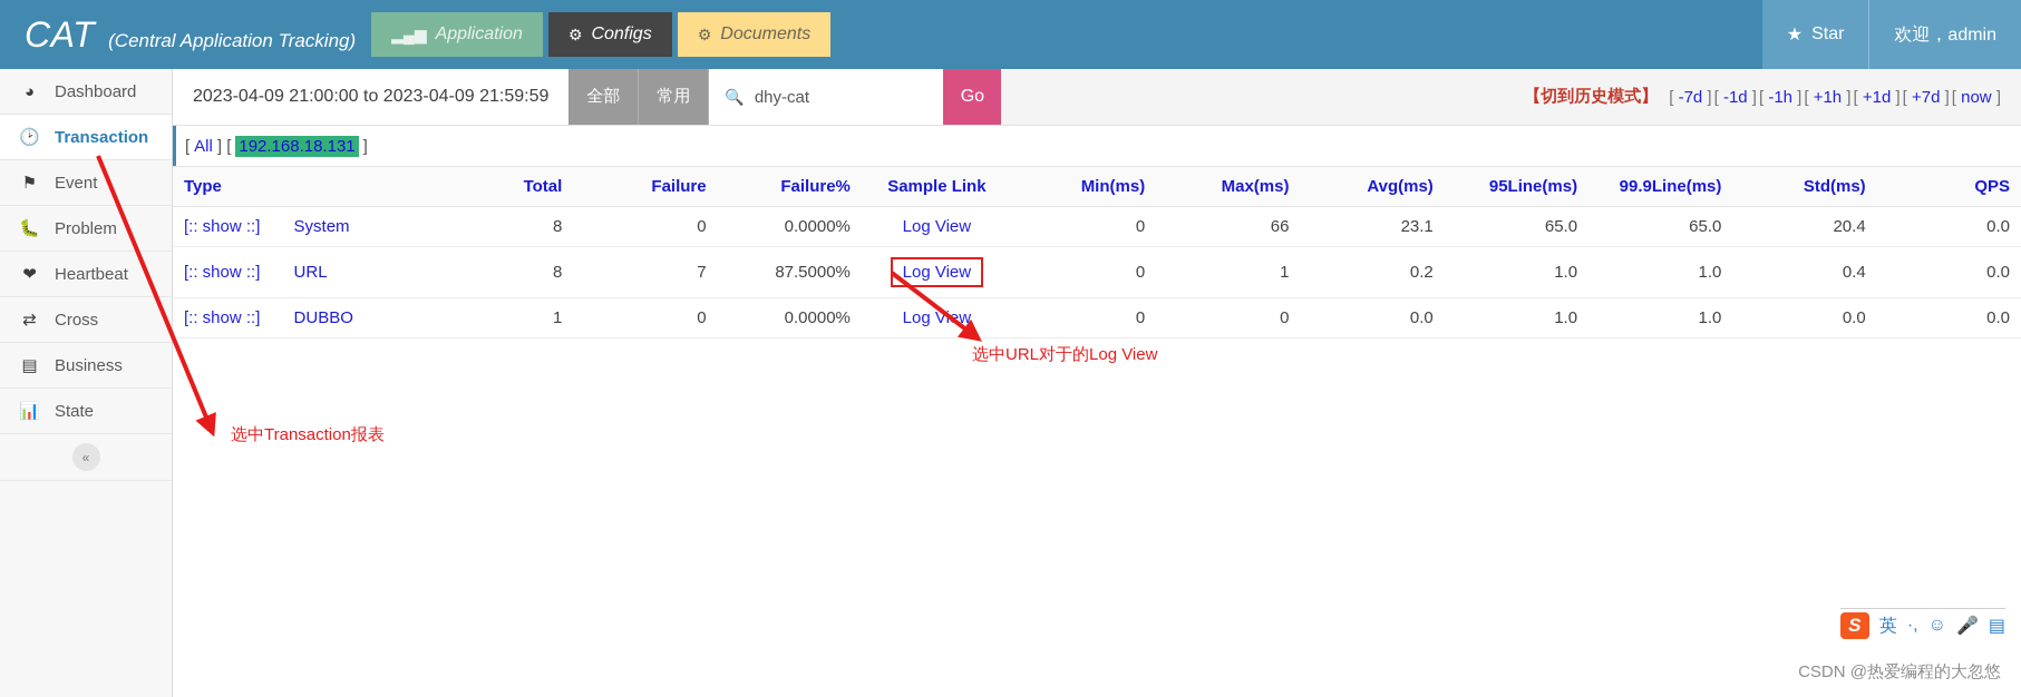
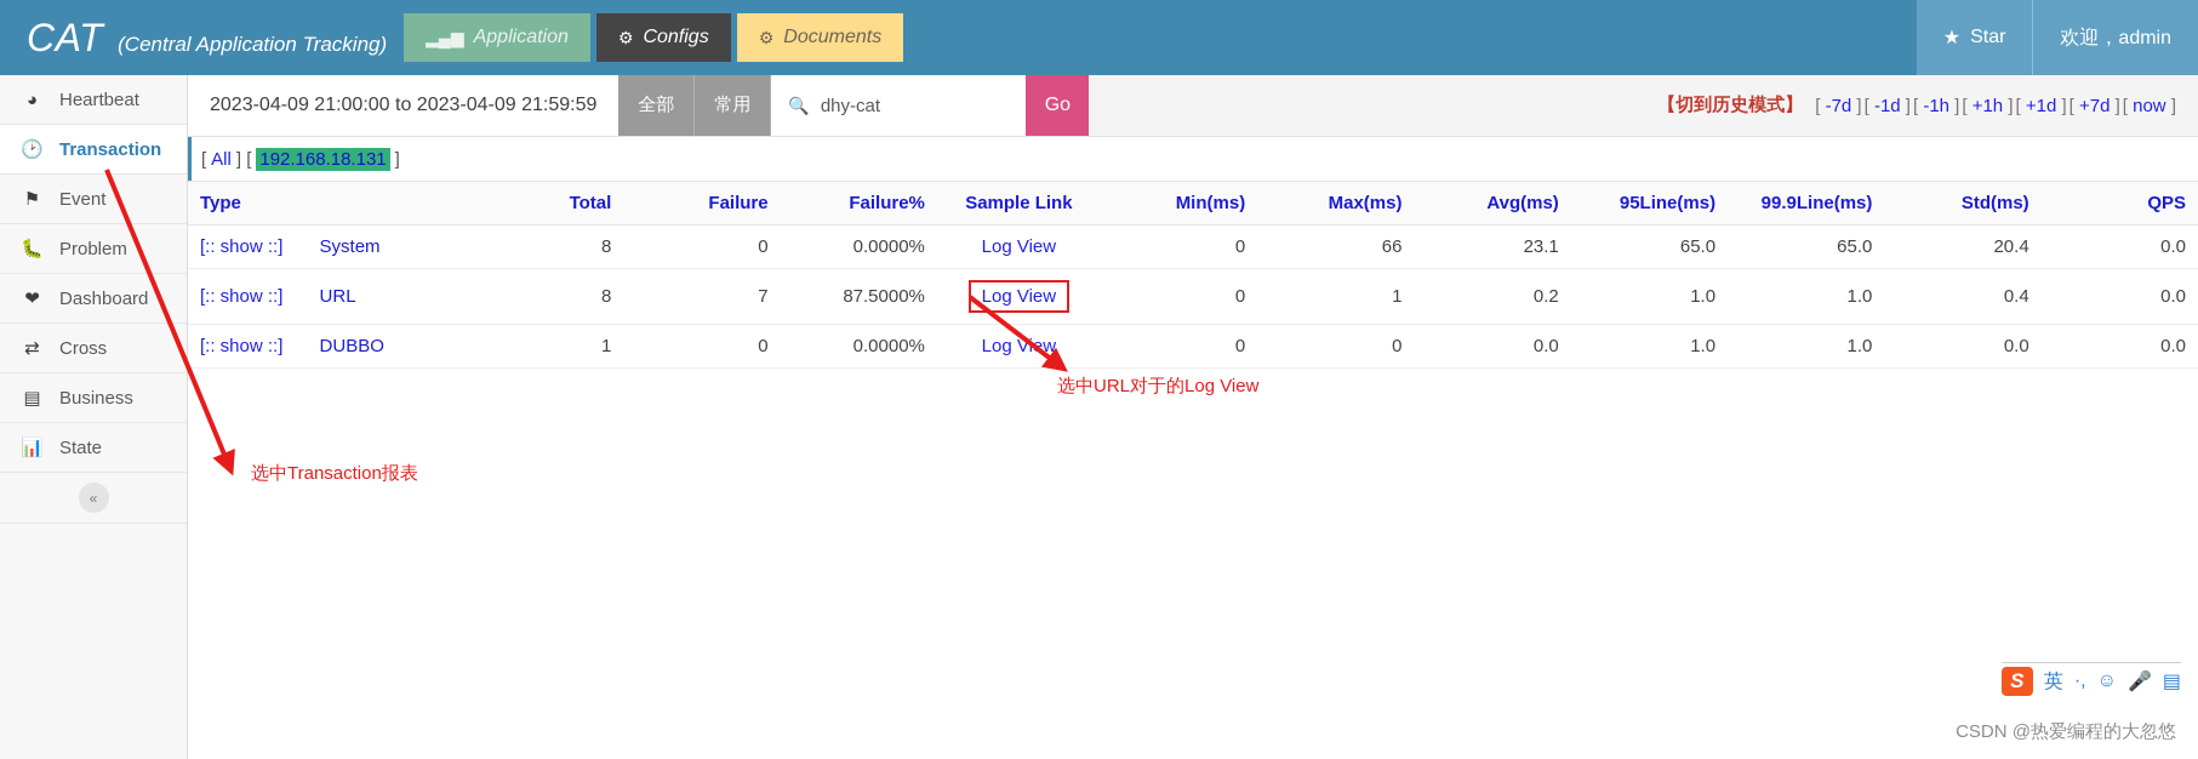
  CAT
  (Central Application Tracking)
  ▂▄▆
  Application
  ⚙
  Configs
  ⚙
  Documents
  ★
  Star
  欢迎，admin
  ◕
- Dashboard
+ Heartbeat
  🕑
  Transaction
  ⚑
  Event
  🐛
  Problem
  ❤
- Heartbeat
+ Dashboard
  ⇄
  Cross
  ▤
  Business
  📊
  State
  «
  2023-04-09 21:00:00 to 2023-04-09 21:59:59
  全部
  常用
  🔍
  dhy-cat
  Go
  【切到历史模式】
  [ -7d ]
  [ -1d ]
  [ -1h ]
  [ +1h ]
  [ +1d ]
  [ +7d ]
  [ now ]
  [
  All
  ]
  [
  192.168.18.131
  ]
  Type	Total	Failure	Failure%	Sample Link	Min(ms)	Max(ms)	Avg(ms)	95Line(ms)	99.9Line(ms)	Std(ms)	QPS
  [:: show ::] System	8	0	0.0000%	Log View	0	66	23.1	65.0	65.0	20.4	0.0
  [:: show ::] URL	8	7	87.5000%	Log View	0	1	0.2	1.0	1.0	0.4	0.0
  [:: show ::] DUBBO	1	0	0.0000%	Log Vw	0	0	0.0	1.0	1.0	0.0	0.0
  选中Transaction报表
  选中URL对于的Log View
  S
  英
  ·,
  ☺
  🎤
  ▤
  CSDN @热爱编程的大忽悠
